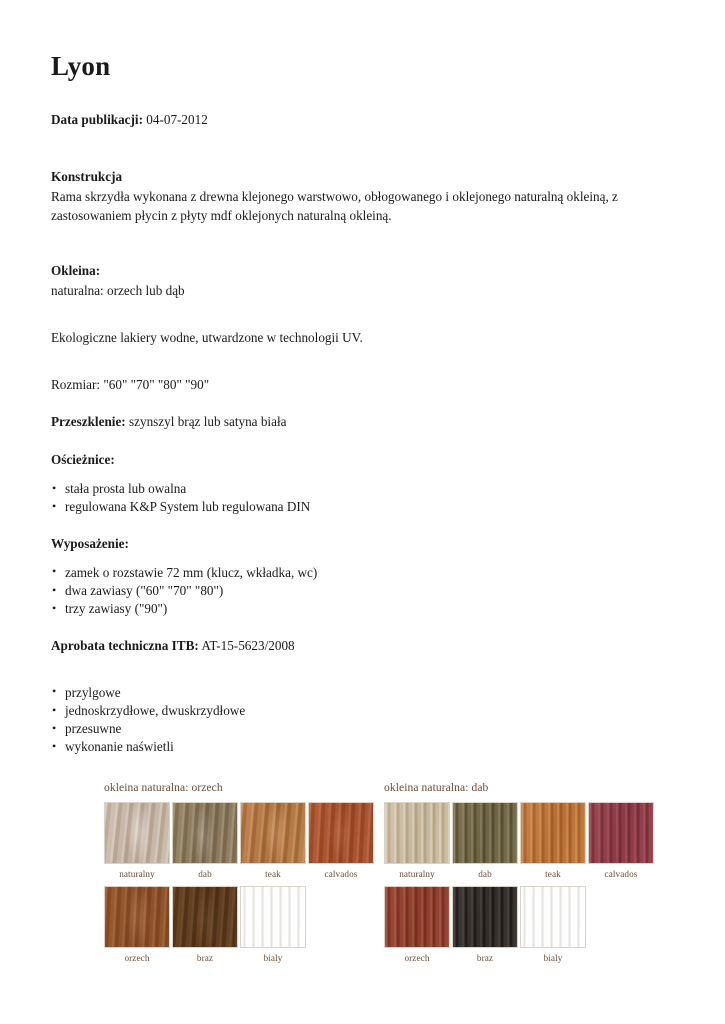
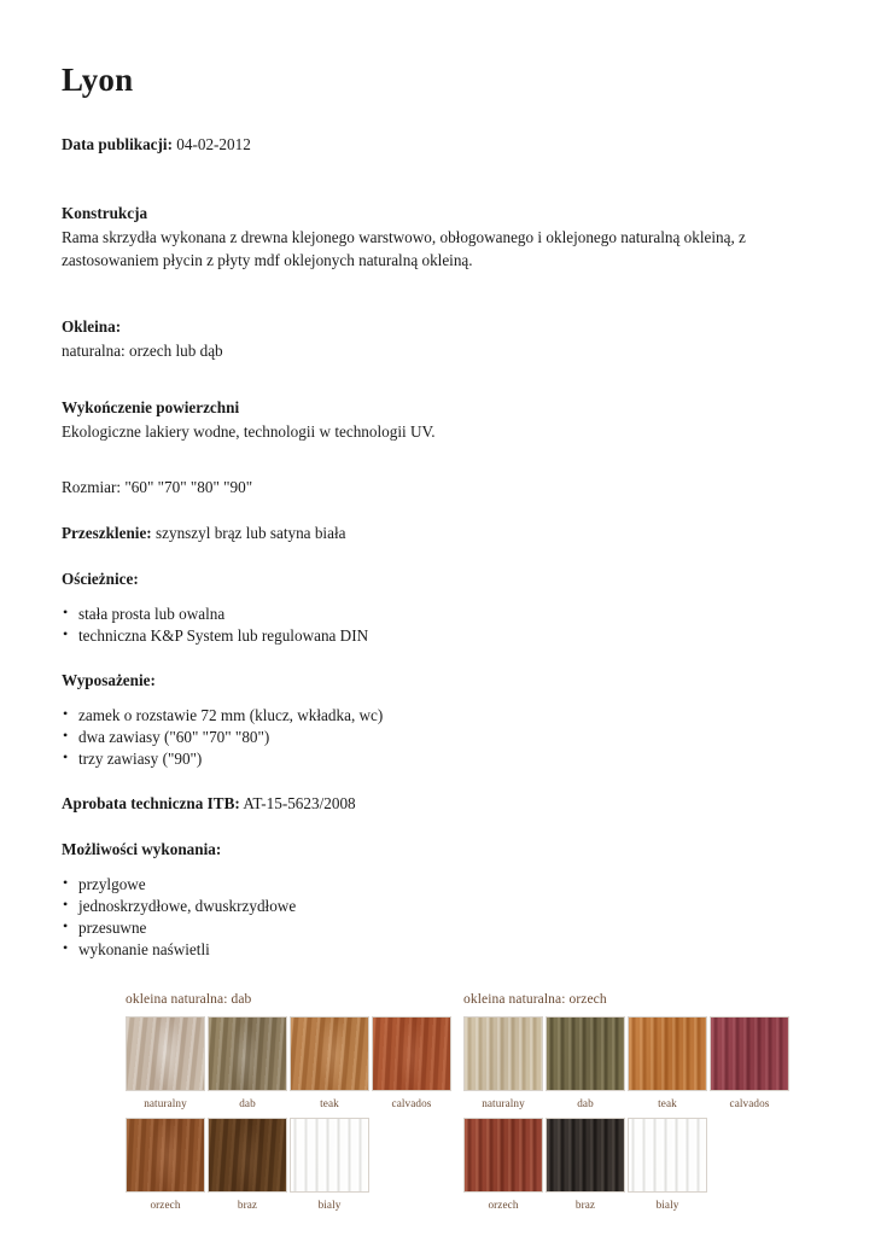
  Lyon
- Data publikacji: 04-07-2012
+ Data publikacji: 04-02-2012
  Konstrukcja
  Rama skrzydła wykonana z drewna klejonego warstwowo, obłogowanego i oklejonego naturalną okleiną, z zastosowaniem płycin z płyty mdf oklejonych naturalną okleiną.
  Okleina:
  naturalna: orzech lub dąb
+ Wykończenie powierzchni
- Ekologiczne lakiery wodne, utwardzone w technologii UV.
+ Ekologiczne lakiery wodne, technologii w technologii UV.
  Rozmiar: "60" "70" "80" "90"
  Przeszklenie: szynszyl brąz lub satyna biała
  Ościeżnice:
  stała prosta lub owalna
- regulowana K&P System lub regulowana DIN
+ techniczna K&P System lub regulowana DIN
  Wyposażenie:
  zamek o rozstawie 72 mm (klucz, wkładka, wc)
  dwa zawiasy ("60" "70" "80")
  trzy zawiasy ("90")
  Aprobata techniczna ITB: AT-15-5623/2008
+ Możliwości wykonania:
  przylgowe
  jednoskrzydłowe, dwuskrzydłowe
  przesuwne
  wykonanie naświetli
- okleina naturalna: orzech
+ okleina naturalna: dab
  naturalny
  dab
  teak
  calvados
  orzech
  braz
  bialy
- okleina naturalna: dab
+ okleina naturalna: orzech
  naturalny
  dab
  teak
  calvados
  orzech
  braz
  bialy
